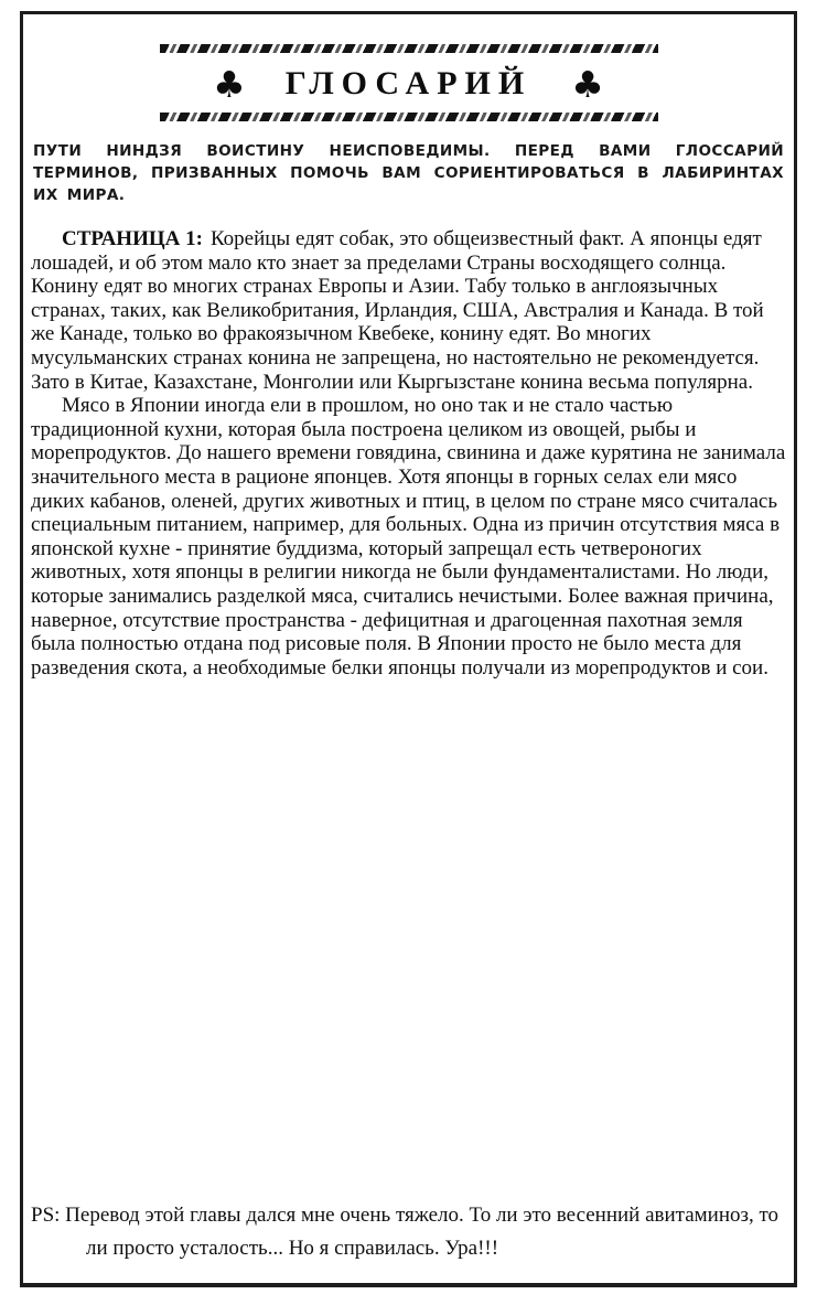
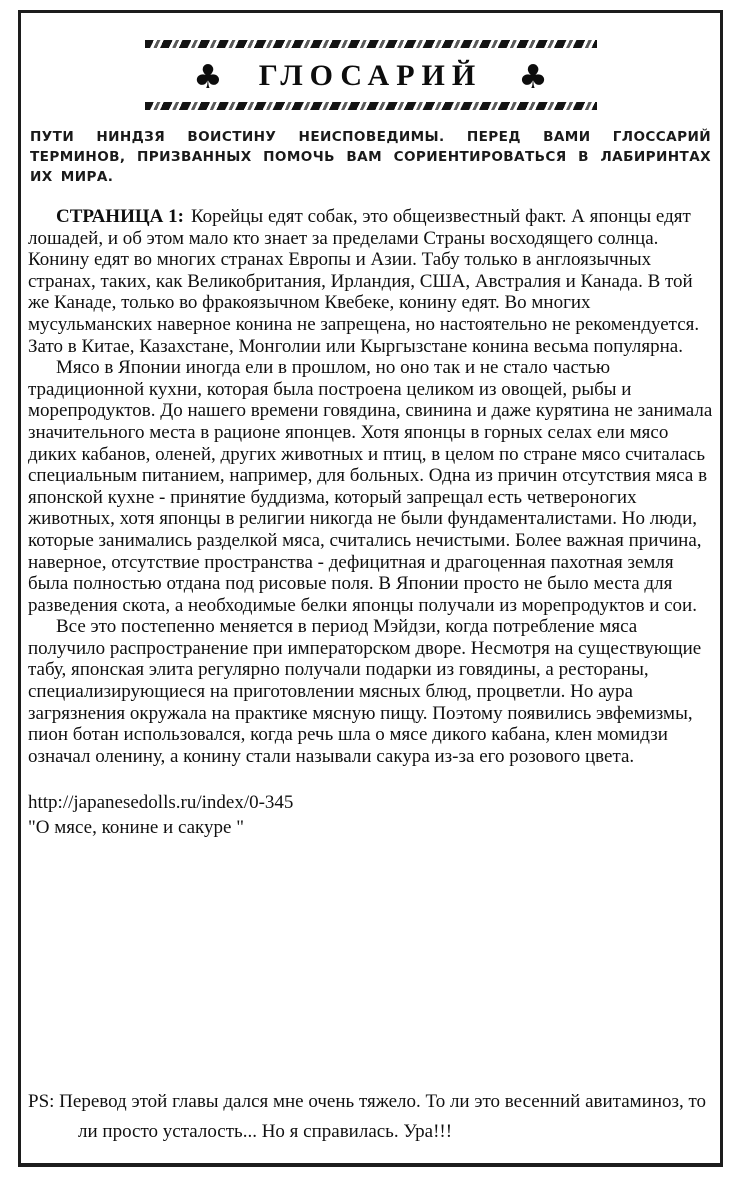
  ♣
  ГЛОСАРИЙ
  ♣
  ПУТИ НИНДЗЯ ВОИСТИНУ НЕИСПОВЕДИМЫ. ПЕРЕД ВАМИ ГЛОССАРИЙ ТЕРМИНОВ, ПРИЗВАННЫХ ПОМОЧЬ ВАМ СОРИЕНТИРОВАТЬСЯ В ЛАБИРИНТАХ ИХ МИРА.
- СТРАНИЦА 1: Корейцы едят собак, это общеизвестный факт. А японцы едят лошадей, и об этом мало кто знает за пределами Страны восходящего солнца. Конину едят во многих странах Европы и Азии. Табу только в англоязычных странах, таких, как Великобритания, Ирландия, США, Австралия и Канада. В той же Канаде, только во фракоязычном Квебеке, конину едят. Во многих мусульманских странах конина не запрещена, но настоятельно не рекомендуется. Зато в Китае, Казахстане, Монголии или Кыргызстане конина весьма популярна.
+ СТРАНИЦА 1: Корейцы едят собак, это общеизвестный факт. А японцы едят лошадей, и об этом мало кто знает за пределами Страны восходящего солнца. Конину едят во многих странах Европы и Азии. Табу только в англоязычных странах, таких, как Великобритания, Ирландия, США, Австралия и Канада. В той же Канаде, только во фракоязычном Квебеке, конину едят. Во многих мусульманских наверное конина не запрещена, но настоятельно не рекомендуется. Зато в Китае, Казахстане, Монголии или Кыргызстане конина весьма популярна.
  Мясо в Японии иногда ели в прошлом, но оно так и не стало частью традиционной кухни, которая была построена целиком из овощей, рыбы и морепродуктов. До нашего времени говядина, свинина и даже курятина не занимала значительного места в рационе японцев. Хотя японцы в горных селах ели мясо диких кабанов, оленей, других животных и птиц, в целом по стране мясо считалась специальным питанием, например, для больных. Одна из причин отсутствия мяса в японской кухне - принятие буддизма, который запрещал есть четвероногих животных, хотя японцы в религии никогда не были фундаменталистами. Но люди, которые занимались разделкой мяса, считались нечистыми. Более важная причина, наверное, отсутствие пространства - дефицитная и драгоценная пахотная земля была полностью отдана под рисовые поля. В Японии просто не было места для разведения скота, а необходимые белки японцы получали из морепродуктов и сои.
+ Все это постепенно меняется в период Мэйдзи, когда потребление мяса получило распространение при императорском дворе. Несмотря на существующие табу, японская элита регулярно получали подарки из говядины, а рестораны, специализирующиеся на приготовлении мясных блюд, процветли. Но аура загрязнения окружала на практике мясную пищу. Поэтому появились эвфемизмы, пион ботан использовался, когда речь шла о мясе дикого кабана, клен момидзи означал оленину, а конину стали называли сакура из-за его розового цвета.
+ http://japanesedolls.ru/index/0-345
+ "О мясе, конине и сакуре "
  PS: Перевод этой главы дался мне очень тяжело. То ли это весенний авитаминоз, то ли просто усталость... Но я справилась. Ура!!!
